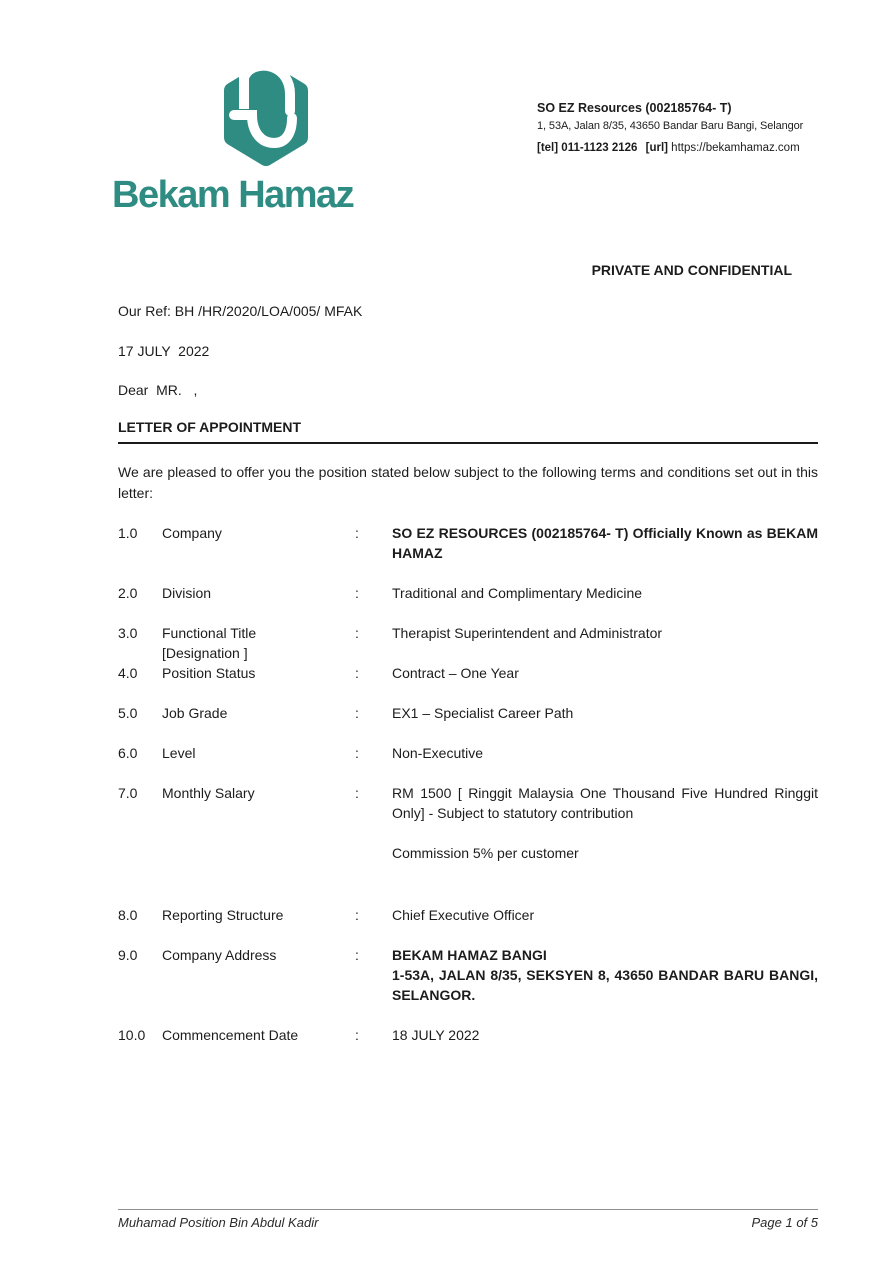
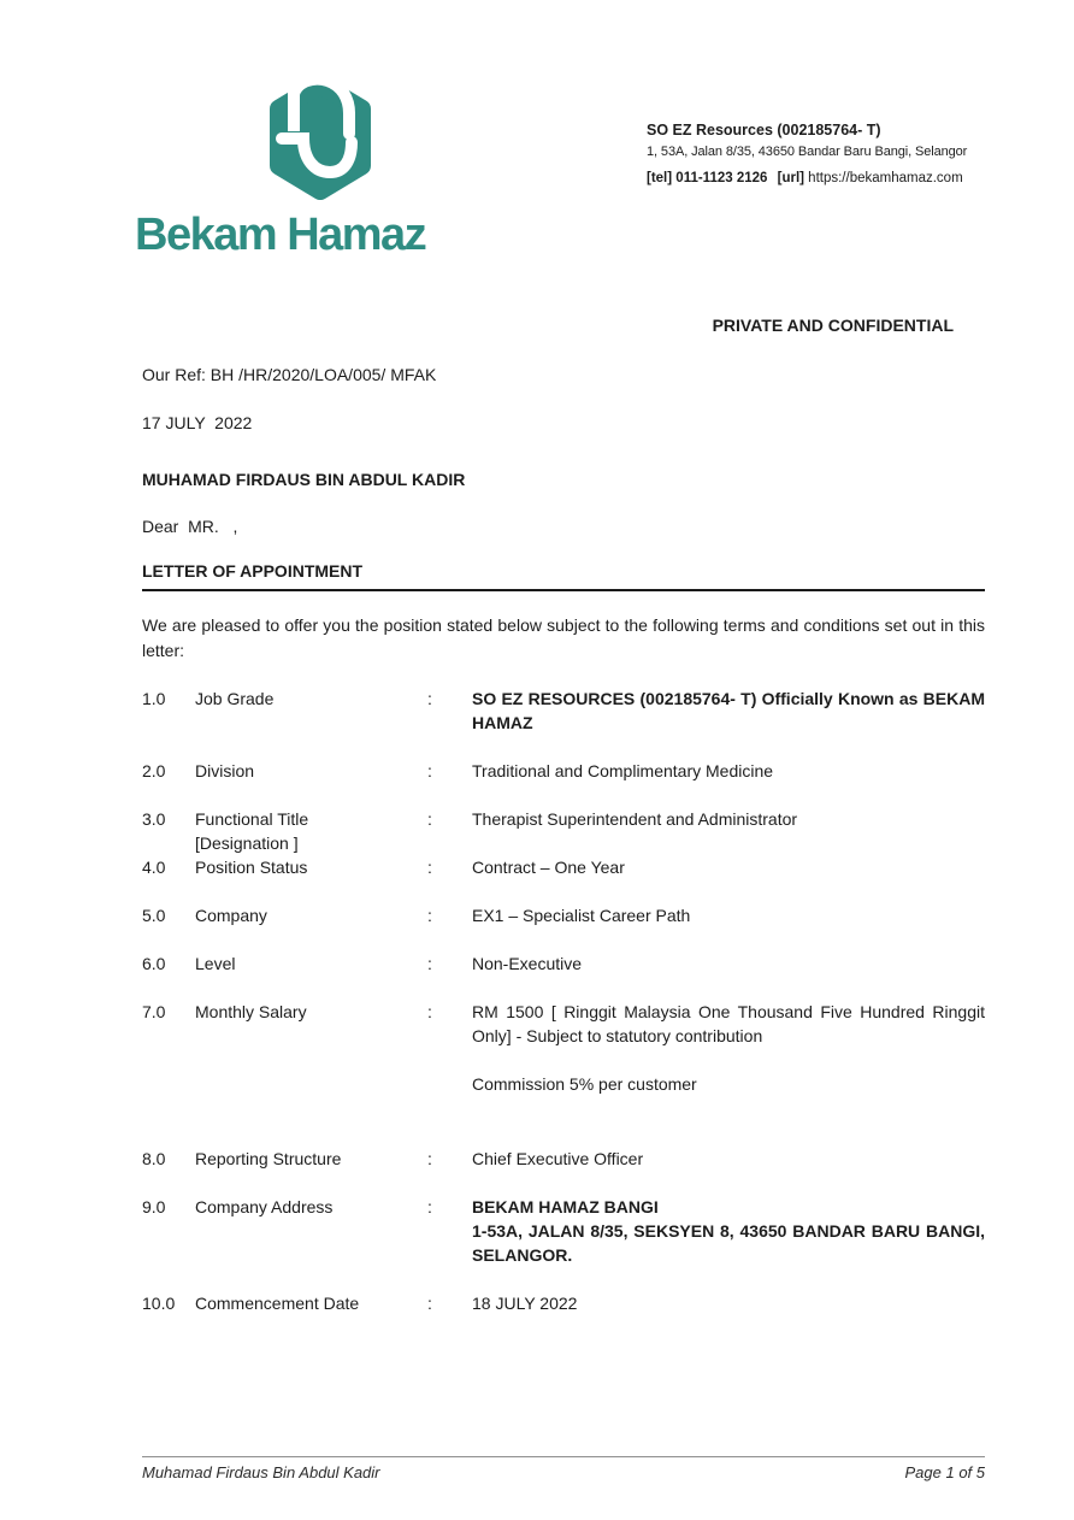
  Bekam Hamaz
  SO EZ Resources (002185764- T)
  1, 53A, Jalan 8/35, 43650 Bandar Baru Bangi, Selangor
  [tel] 011-1123 2126 [url] https://bekamhamaz.com
  PRIVATE AND CONFIDENTIAL
  Our Ref: BH /HR/2020/LOA/005/ MFAK
  17 JULY 2022
+ MUHAMAD FIRDAUS BIN ABDUL KADIR
  Dear MR. ,
  LETTER OF APPOINTMENT
  We are pleased to offer you the position stated below subject to the following terms and conditions set out in this letter:
  1.0
- Company
+ Job Grade
  :
  SO EZ RESOURCES (002185764- T) Officially Known as BEKAM HAMAZ
  2.0
  Division
  :
  Traditional and Complimentary Medicine
  3.0
  Functional Title
  [Designation ]
  :
  Therapist Superintendent and Administrator
  4.0
  Position Status
  :
  Contract – One Year
  5.0
- Job Grade
+ Company
  :
  EX1 – Specialist Career Path
  6.0
  Level
  :
  Non-Executive
  7.0
  Monthly Salary
  :
  RM 1500 [ Ringgit Malaysia One Thousand Five Hundred Ringgit Only] - Subject to statutory contribution
  Commission 5% per customer
  8.0
  Reporting Structure
  :
  Chief Executive Officer
  9.0
  Company Address
  :
  BEKAM HAMAZ BANGI
  1-53A, JALAN 8/35, SEKSYEN 8, 43650 BANDAR BARU BANGI, SELANGOR.
  10.0
  Commencement Date
  :
  18 JULY 2022
- Muhamad Position Bin Abdul Kadir
+ Muhamad Firdaus Bin Abdul Kadir
  Page 1 of 5
